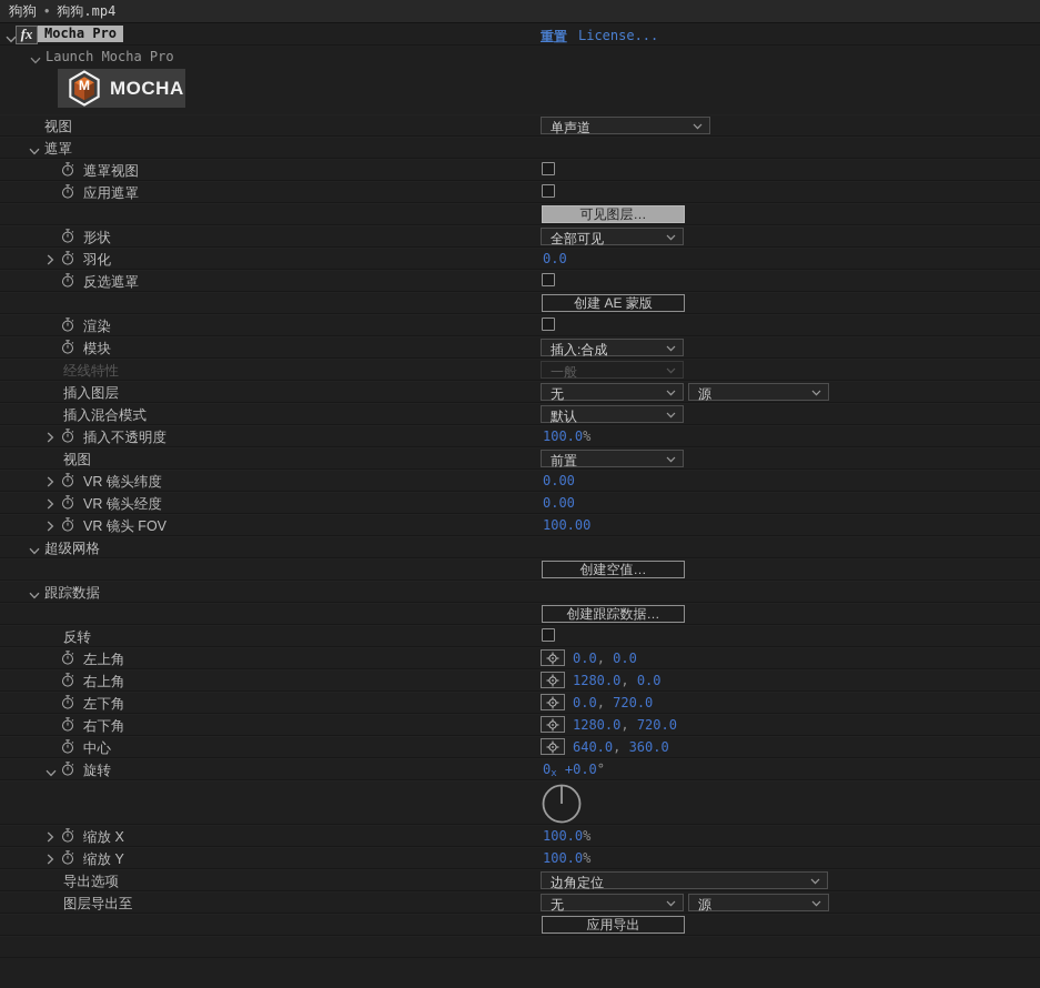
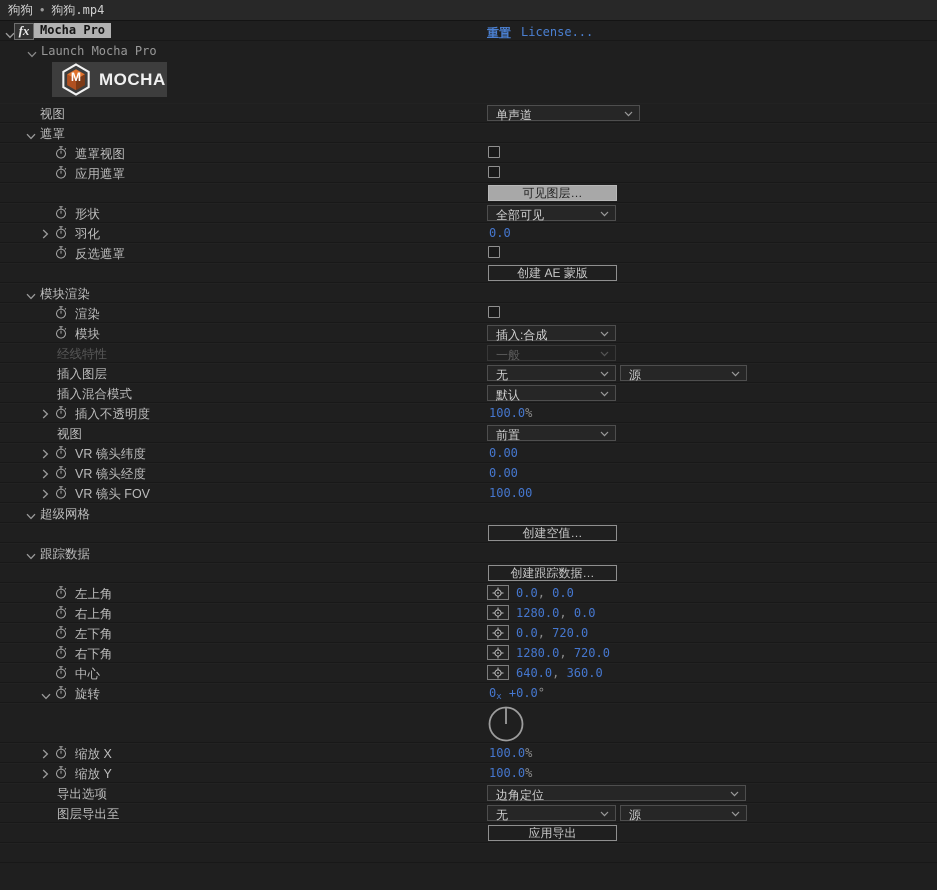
  狗狗
  •
  狗狗.mp4
  fx
  Mocha Pro
  重置
  License...
  Launch Mocha Pro
  M
  MOCHA
  视图
  单声道
  遮罩
  遮罩视图
  应用遮罩
  可见图层…
  形状
  全部可见
  羽化
  0.0
  反选遮罩
  创建 AE 蒙版
+ 模块渲染
  渲染
  模块
  插入:合成
  经线特性
  一般
  插入图层
  无
  源
  插入混合模式
  默认
  插入不透明度
  100.0%
  视图
  前置
  VR 镜头纬度
  0.00
  VR 镜头经度
  0.00
  VR 镜头 FOV
  100.00
  超级网格
  创建空值…
  跟踪数据
  创建跟踪数据…
- 反转
  左上角
  0.0, 0.0
  右上角
  1280.0, 0.0
  左下角
  0.0, 720.0
  右下角
  1280.0, 720.0
  中心
  640.0, 360.0
  旋转
  0x +0.0°
  缩放 X
  100.0%
  缩放 Y
  100.0%
  导出选项
  边角定位
  图层导出至
  无
  源
  应用导出
